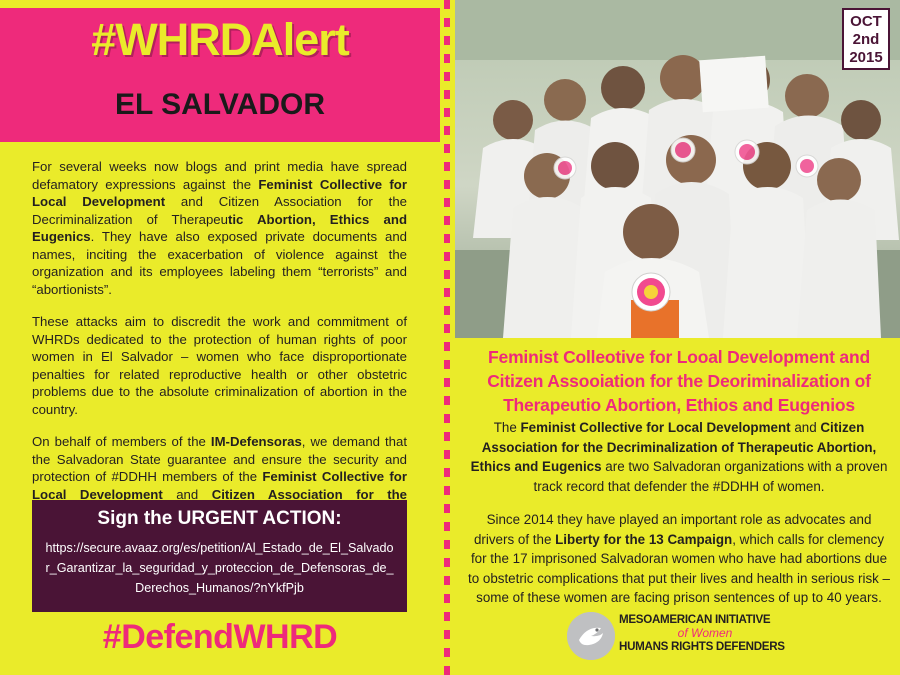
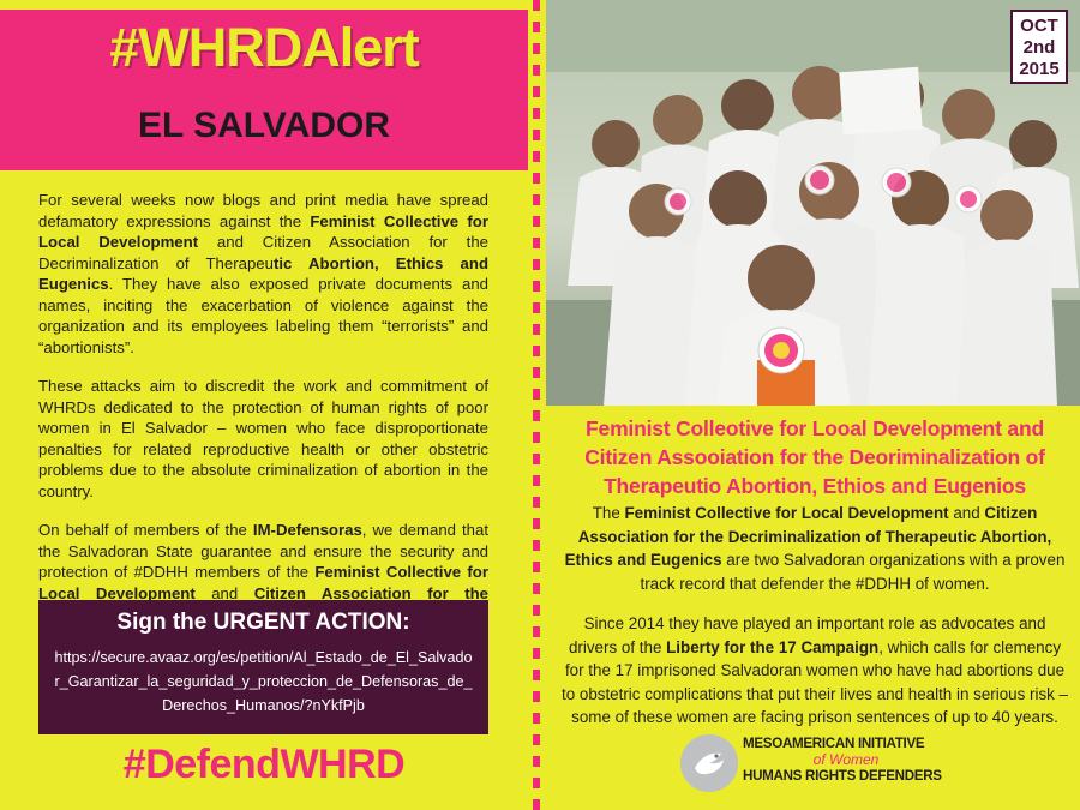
  #WHRDAlert
  EL SALVADOR
  For several weeks now blogs and print media have spread defamatory expressions against the Feminist Collective for Local Development and Citizen Association for the Decriminalization of Therapeutic Abortion, Ethics and Eugenics. They have also exposed private documents and names, inciting the exacerbation of violence against the organization and its employees labeling them “terrorists” and “abortionists”.
  These attacks aim to discredit the work and commitment of WHRDs dedicated to the protection of human rights of poor women in El Salvador – women who face disproportionate penalties for related reproductive health or other obstetric problems due to the absolute criminalization of abortion in the country.
  On behalf of members of the IM-Defensoras, we demand that the Salvadoran State guarantee and ensure the security and protection of #DDHH members of the Feminist Collective for Local Development and Citizen Association for the
  Sign the URGENT ACTION:
  https://secure.avaaz.org/es/petition/Al_Estado_de_El_Salvador_Garantizar_la_seguridad_y_proteccion_de_Defensoras_de_Derechos_Humanos/?nYkfPjb
  #DefendWHRD
  OCT
  2nd
  2015
  Feminist Colleotive for Looal Development and Citizen Assooiation for the Deoriminalization of Therapeutio Abortion, Ethios and Eugenios
  The Feminist Collective for Local Development and Citizen Association for the Decriminalization of Therapeutic Abortion, Ethics and Eugenics are two Salvadoran organizations with a proven track record that defender the #DDHH of women.
- Since 2014 they have played an important role as advocates and drivers of the Liberty for the 13 Campaign, which calls for clemency for the 17 imprisoned Salvadoran women who have had abortions due to obstetric complications that put their lives and health in serious risk – some of these women are facing prison sentences of up to 40 years.
+ Since 2014 they have played an important role as advocates and drivers of the Liberty for the 17 Campaign, which calls for clemency for the 17 imprisoned Salvadoran women who have had abortions due to obstetric complications that put their lives and health in serious risk – some of these women are facing prison sentences of up to 40 years.
  MESOAMERICAN INITIATIVE
  of Women
  HUMANS RIGHTS DEFENDERS
